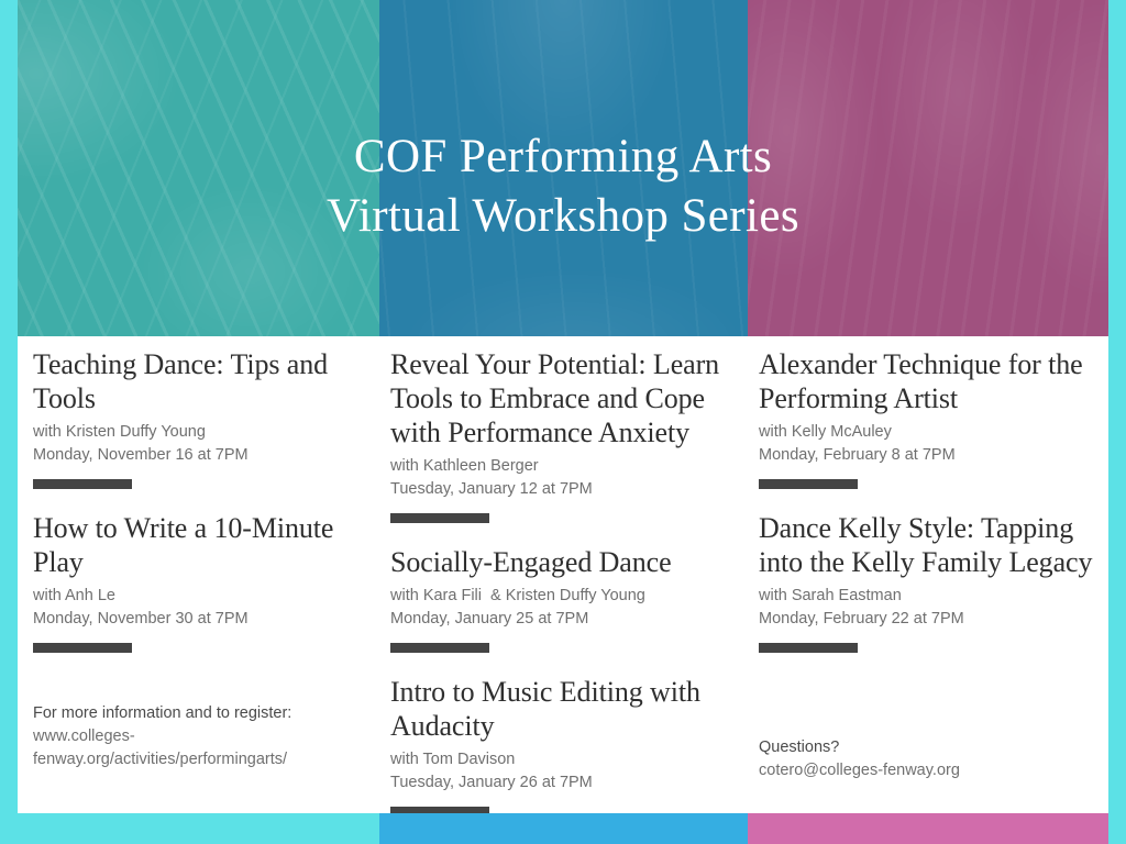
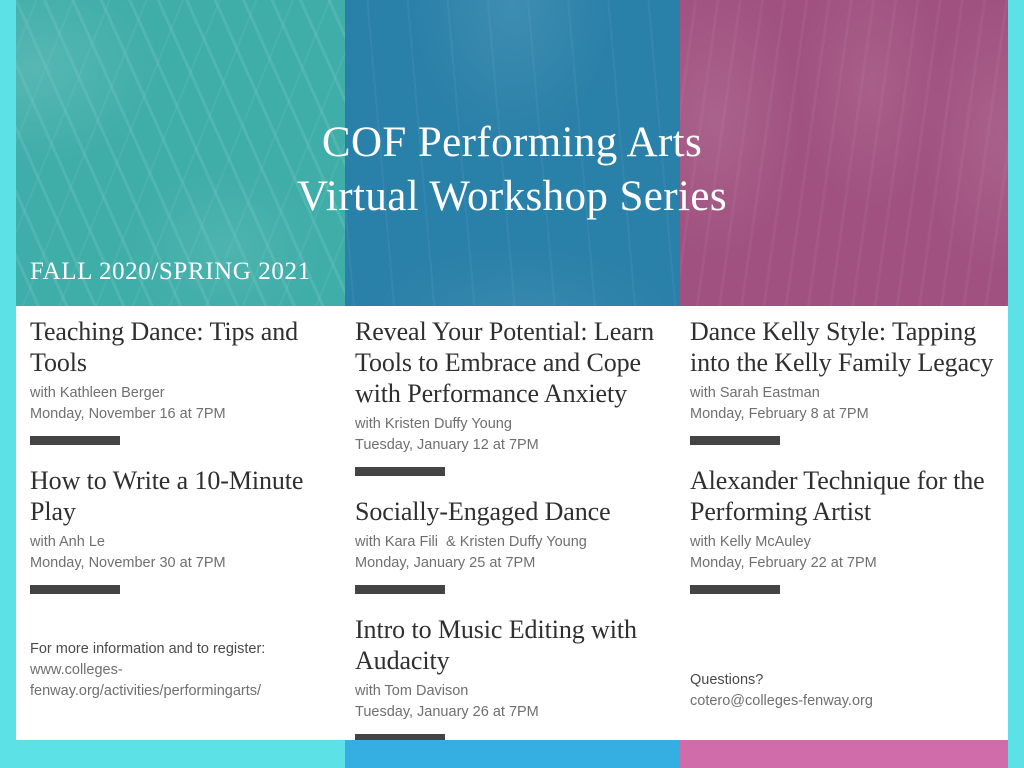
  COF Performing Arts
  Virtual Workshop Series
+ FALL 2020/SPRING 2021
  Teaching Dance: Tips and Tools
- with Kristen Duffy Young
+ with Kathleen Berger
  Monday, November 16 at 7PM
  How to Write a 10-Minute Play
  with Anh Le
  Monday, November 30 at 7PM
  For more information and to register:
  www.colleges- fenway.org/activities/performingarts/
  Reveal Your Potential: Learn Tools to Embrace and Cope with Performance Anxiety
- with Kathleen Berger
+ with Kristen Duffy Young
  Tuesday, January 12 at 7PM
  Socially-Engaged Dance
  with Kara Fili & Kristen Duffy Young
  Monday, January 25 at 7PM
  Intro to Music Editing with Audacity
  with Tom Davison
  Tuesday, January 26 at 7PM
- Alexander Technique for the Performing Artist
+ Dance Kelly Style: Tapping into the Kelly Family Legacy
- with Kelly McAuley
+ with Sarah Eastman
  Monday, February 8 at 7PM
- Dance Kelly Style: Tapping into the Kelly Family Legacy
+ Alexander Technique for the Performing Artist
- with Sarah Eastman
+ with Kelly McAuley
  Monday, February 22 at 7PM
  Questions?
  cotero@colleges-fenway.org
